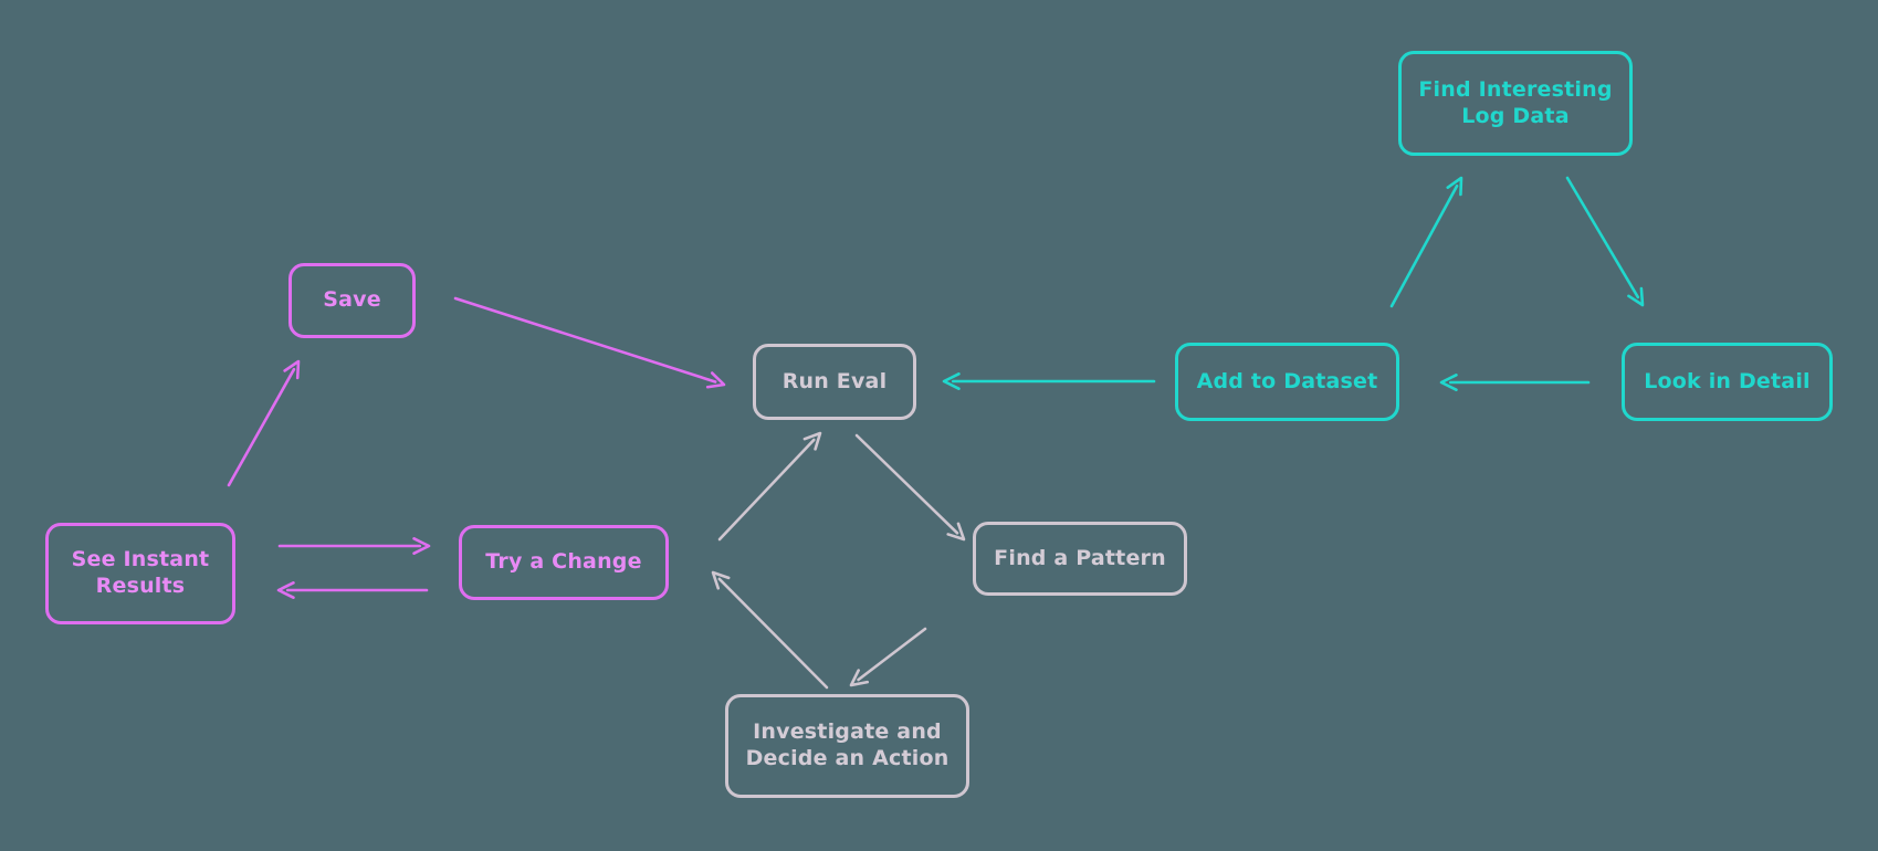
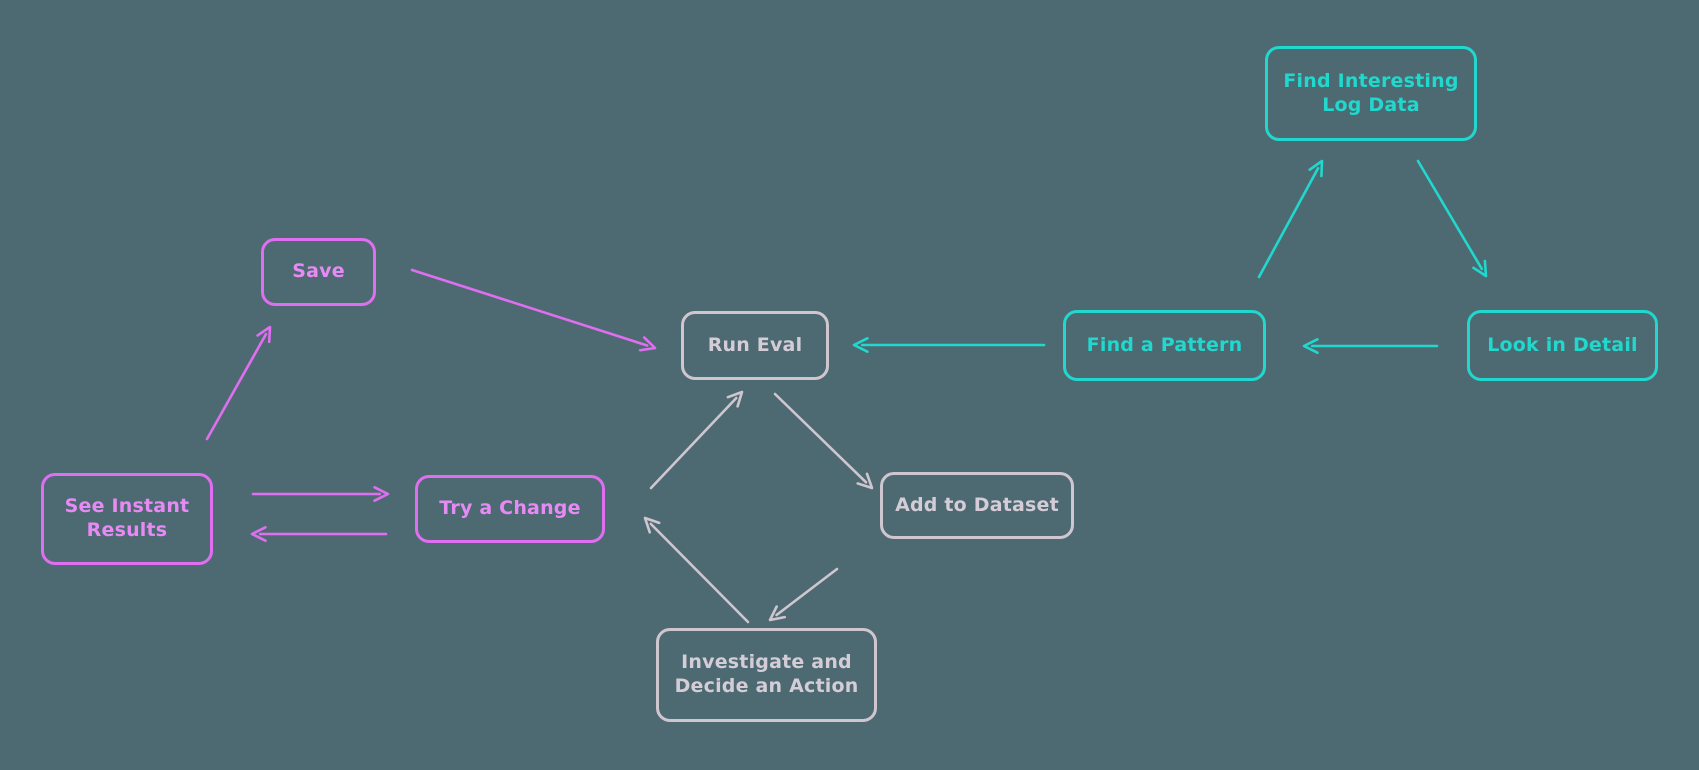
  Find Interesting
  Log Data
- Add to Dataset
+ Find a Pattern
  Look in Detail
  Run Eval
- Find a Pattern
+ Add to Dataset
  Investigate and
  Decide an Action
  Save
  Try a Change
  See Instant
  Results
